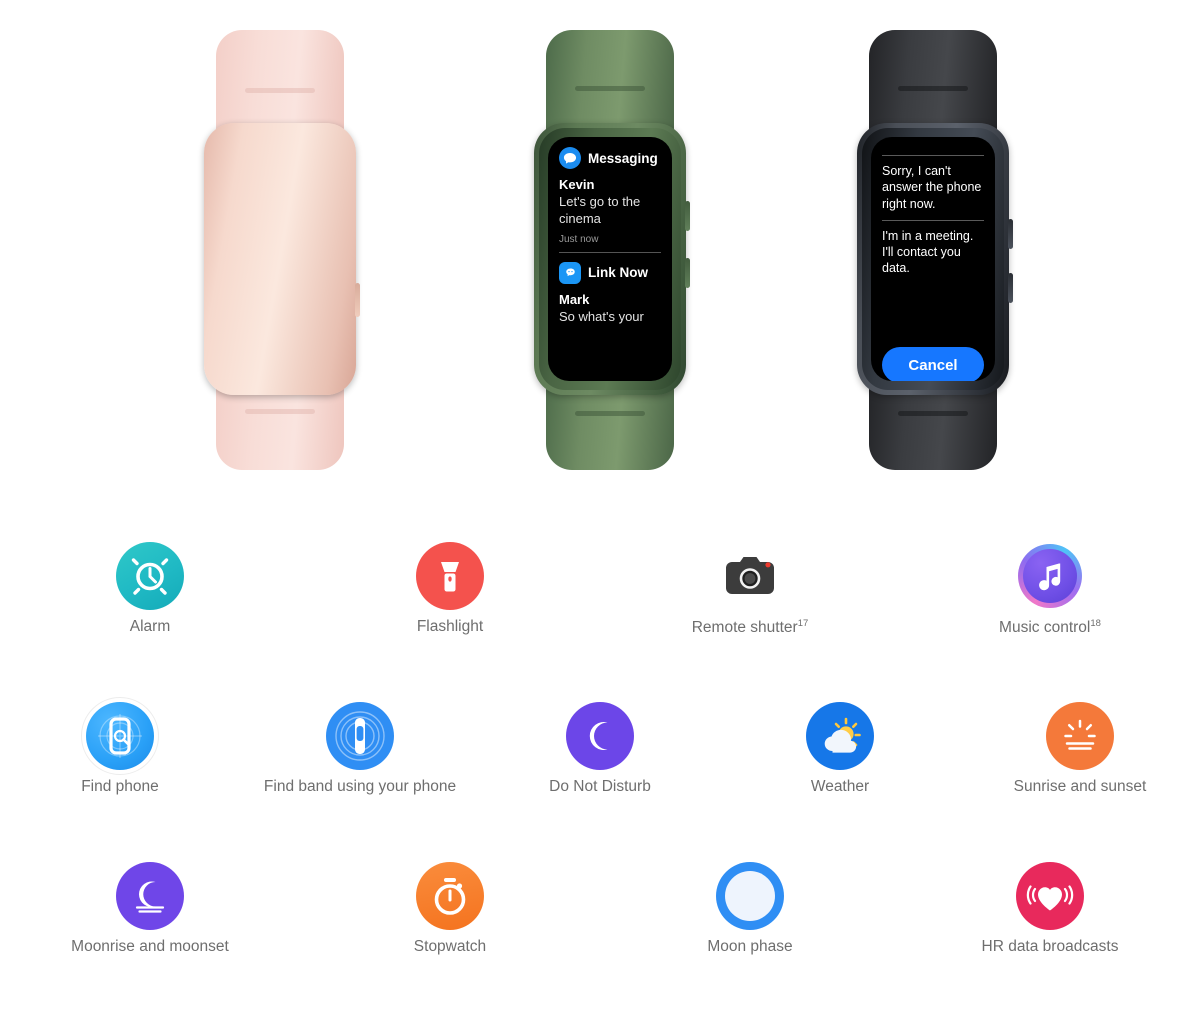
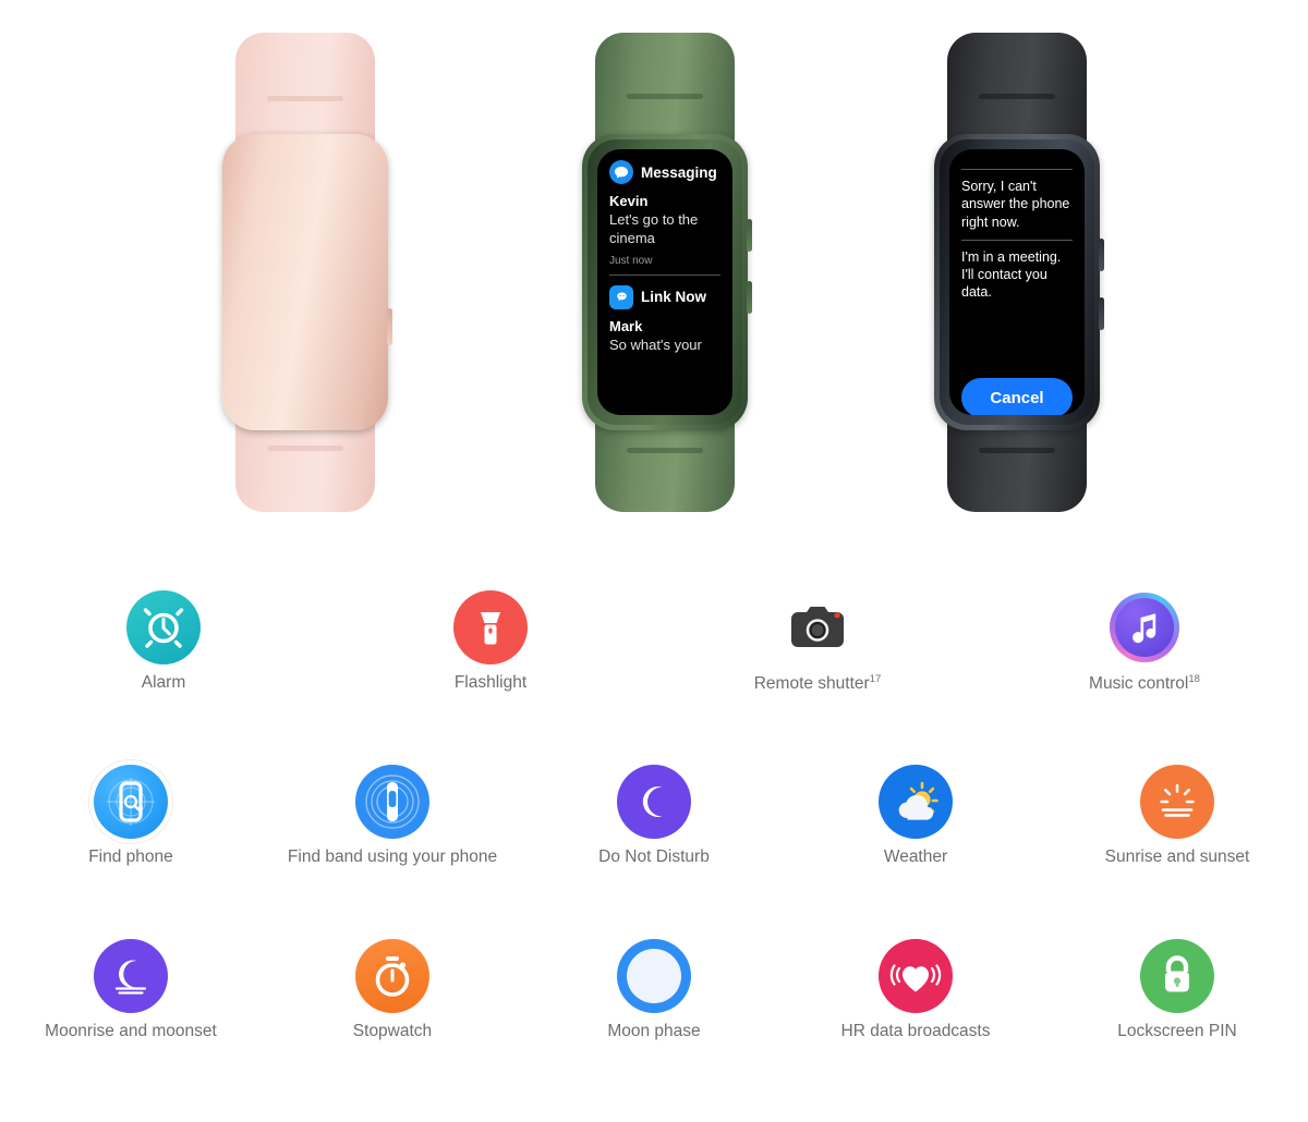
  Messaging
  Kevin
  Let's go to the cinema
  Just now
  Link Now
  Mark
  So what's your
  Sorry, I can't answer the phone right now.
  I'm in a meeting. I'll contact you data.
  Cancel
  Alarm
  Flashlight
  Remote shutter17
  Music control18
  Find phone
  Find band using your phone
  Do Not Disturb
  Weather
  Sunrise and sunset
  Moonrise and moonset
  Stopwatch
  Moon phase
  HR data broadcasts
+ Lockscreen PIN
